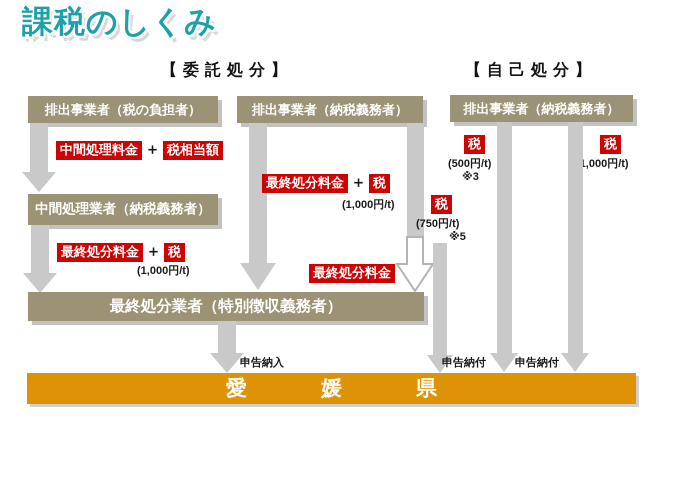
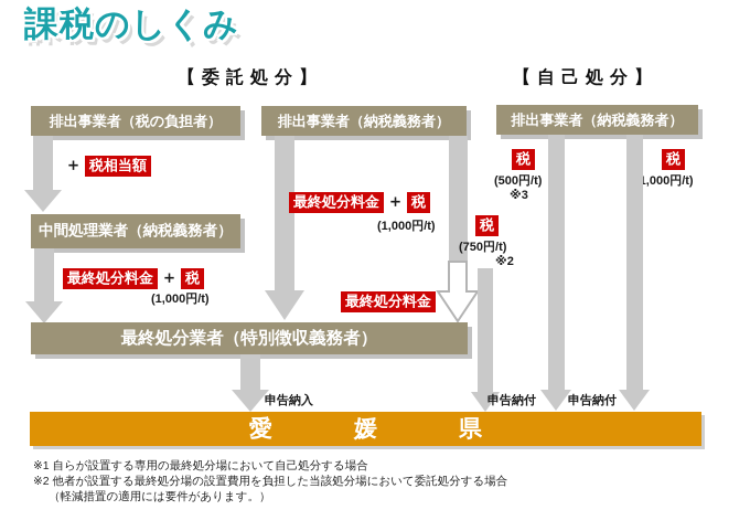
  課税のしくみ
  【委託処分】
  【自己処分】
  排出事業者（税の負担者）
- 中間処理料金
  ＋
  税相当額
  中間処理業者（納税義務者）
  最終処分料金
  ＋
  税
  (1,000円/t)
  排出事業者（納税義務者）
  最終処分料金
  ＋
  税
  (1,000円/t)
  最終処分料金
  税
  (750円/t)
- ※5
+ ※2
  排出事業者（納税義務者）
  税
  (500円/t)
  ※3
  税
  ,000円/t)
  最終処分業者（特別徴収義務者）
  申告納入
  申告納付
  申告納付
  愛媛県
+ ※1 自らが設置する専用の最終処分場において自己処分する場合
+ ※2 他者が設置する最終処分場の設置費用を負担した当該処分場において委託処分する場合
+ （軽減措置の適用には要件があります。）
